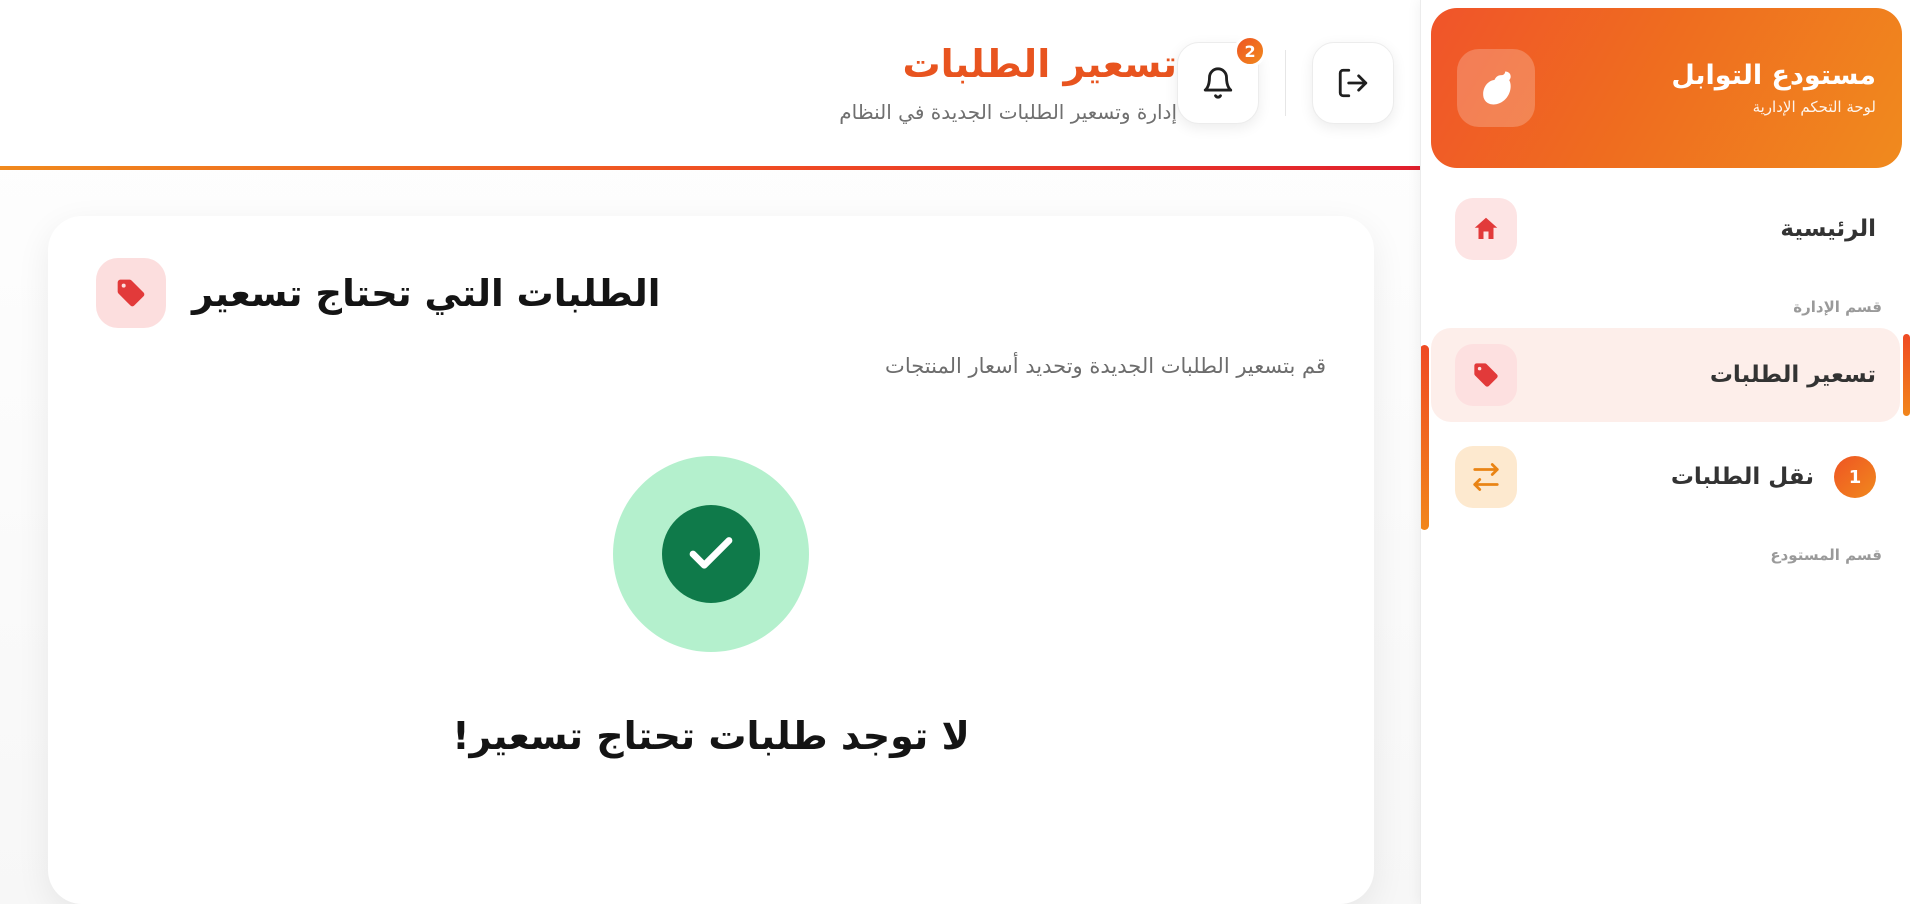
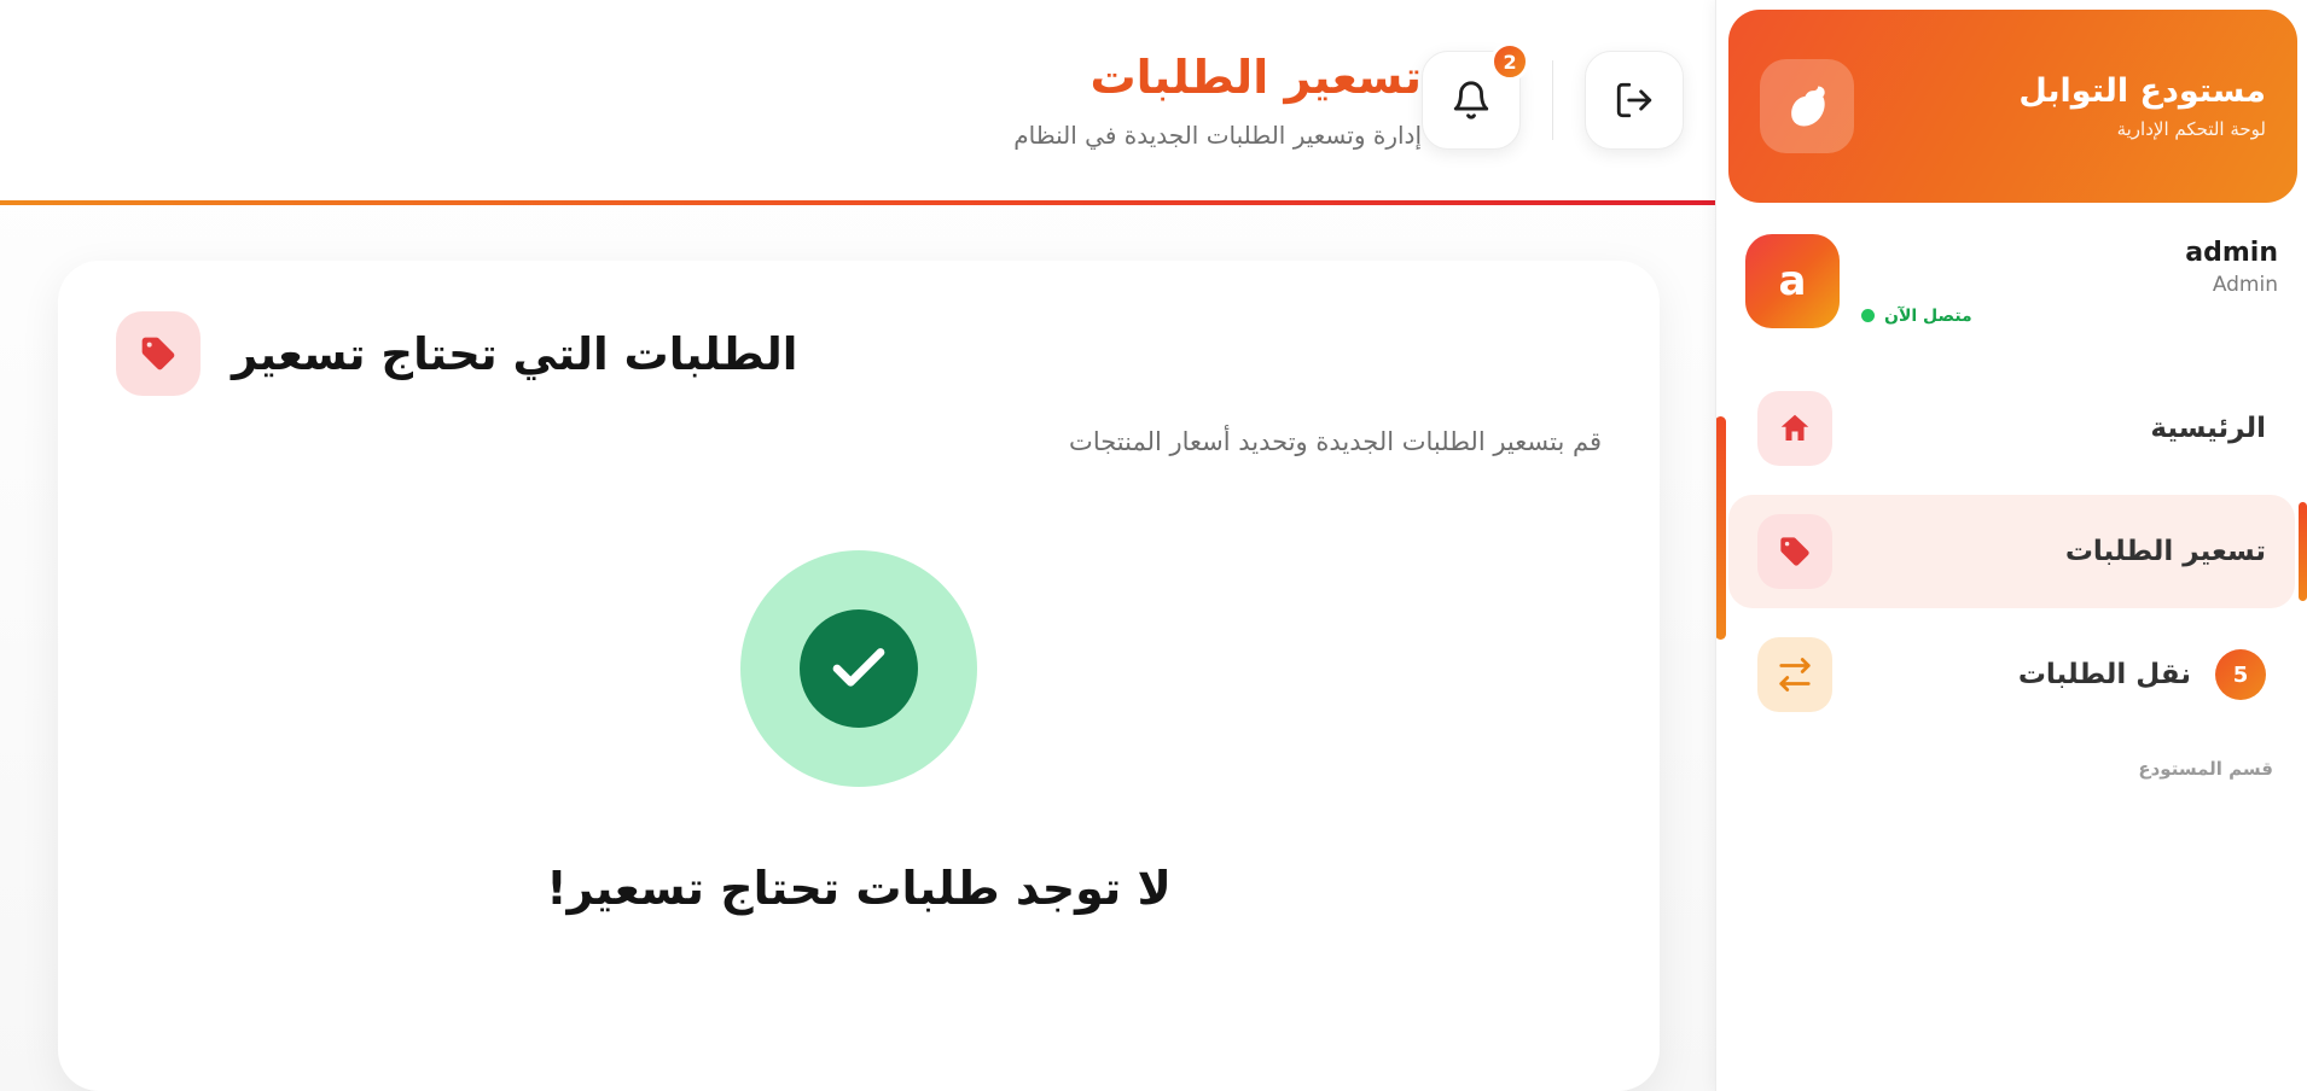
  2
  تسعير الطلبات
  إدارة وتسعير الطلبات الجديدة في النظام
  الطلبات التي تحتاج تسعير
  قم بتسعير الطلبات الجديدة وتحديد أسعار المنتجات
  لا توجد طلبات تحتاج تسعير!
  مستودع التوابل
  لوحة التحكم الإدارية
+ admin
+ Admin
+ متصل الآن
+ a
  الرئيسية
- قسم الإدارة
  تسعير الطلبات
- 1
+ 5
  نقل الطلبات
  قسم المستودع
